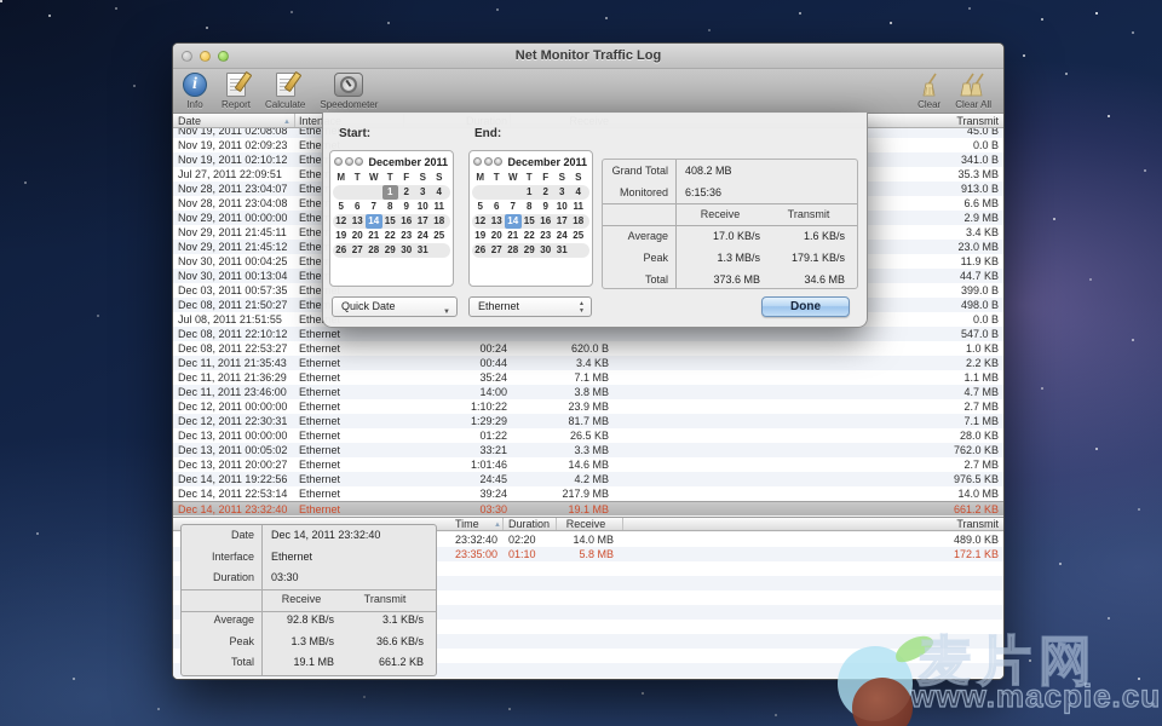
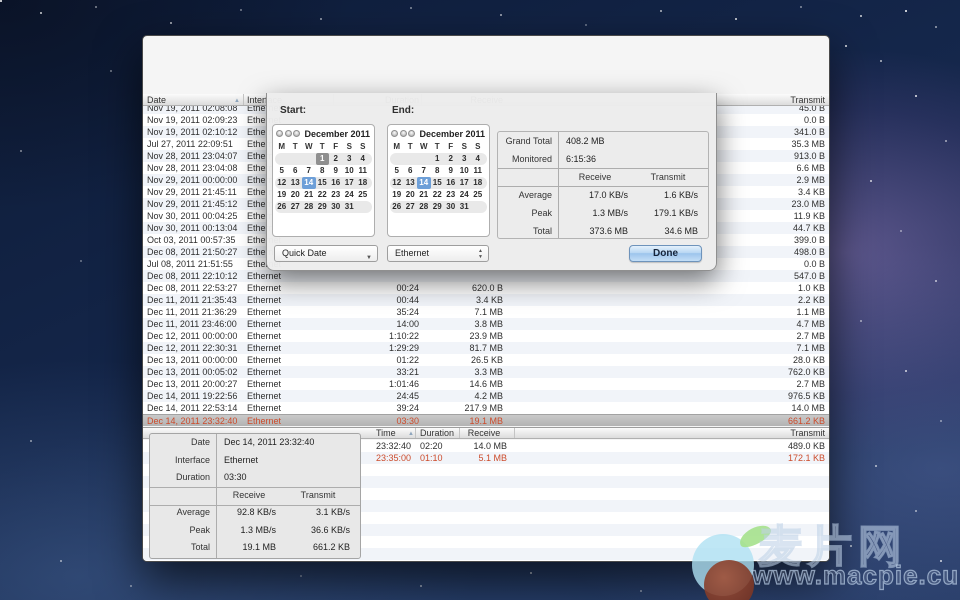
- Net Monitor Traffic Log
- i
- Info
- Report
- Calculate
- Speedometer
- Clear
- Clear All
  Date
  Transmit
  Nov 19, 2011 02:08:08
  45.0 B
  Nov 19, 2011 02:09:23
  0.0 B
  Nov 19, 2011 02:10:12
  341.0 B
  Jul 27, 2011 22:09:51
  35.3 MB
  Nov 28, 2011 23:04:07
  913.0 B
  Nov 28, 2011 23:04:08
  6.6 MB
  Nov 29, 2011 00:00:00
  2.9 MB
  Nov 29, 2011 21:45:11
  3.4 KB
  Nov 29, 2011 21:45:12
  23.0 MB
  Nov 30, 2011 00:04:25
  11.9 KB
  Nov 30, 2011 00:13:04
  44.7 KB
- Dec 03, 2011 00:57:35
+ Oct 03, 2011 00:57:35
  399.0 B
  Dec 08, 2011 21:50:27
  498.0 B
  Jul 08, 2011 21:51:55
  0.0 B
  Dec 08, 2011 22:10:12
  Ethernet
  547.0 B
  Dec 08, 2011 22:53:27
  Ethernet
  00:24
  620.0 B
  1.0 KB
  Dec 11, 2011 21:35:43
  Ethernet
  00:44
  3.4 KB
  2.2 KB
  Dec 11, 2011 21:36:29
  Ethernet
  35:24
  7.1 MB
  1.1 MB
  Dec 11, 2011 23:46:00
  Ethernet
  14:00
  3.8 MB
  4.7 MB
  Dec 12, 2011 00:00:00
  Ethernet
  1:10:22
  23.9 MB
  2.7 MB
  Dec 12, 2011 22:30:31
  Ethernet
  1:29:29
  81.7 MB
  7.1 MB
  Dec 13, 2011 00:00:00
  Ethernet
  01:22
  26.5 KB
  28.0 KB
  Dec 13, 2011 00:05:02
  Ethernet
  33:21
  3.3 MB
  762.0 KB
  Dec 13, 2011 20:00:27
  Ethernet
  1:01:46
  14.6 MB
  2.7 MB
  Dec 14, 2011 19:22:56
  Ethernet
  24:45
  4.2 MB
  976.5 KB
  Dec 14, 2011 22:53:14
  Ethernet
  39:24
  217.9 MB
  14.0 MB
  Dec 14, 2011 23:32:40
  Ethernet
  03:30
  19.1 MB
  661.2 KB
  Time
  Duration
  Receive
  Transmit
  23:32:40
  02:20
  14.0 MB
  489.0 KB
  23:35:00
  01:10
- 5.8 MB
+ 5.1 MB
  172.1 KB
  Start:
  End:
  December 2011
  M
  T
  W
  T
  F
  S
  S
  1
  2
  3
  4
  5
  6
  7
  8
  9
  10
  11
  12
  13
  14
  15
  16
  17
  18
  19
  20
  21
  22
  23
  24
  25
  26
  27
  28
  29
  30
  31
  December 2011
  M
  T
  W
  T
  F
  S
  S
  1
  2
  3
  4
  5
  6
  7
  8
  9
  10
  11
  12
  13
  14
  15
  16
  17
  18
  19
  20
  21
  22
  23
  24
  25
  26
  27
  28
  29
  30
  31
  Grand Total
  408.2 MB
  Monitored
  6:15:36
  Receive
  Transmit
  Average
  17.0 KB/s
  1.6 KB/s
  Peak
  1.3 MB/s
  179.1 KB/s
  Total
  373.6 MB
  34.6 MB
  Quick Date
  Ethernet
  Done
  Date
  Dec 14, 2011 23:32:40
  Interface
  Ethernet
  Duration
  03:30
  Receive
  Transmit
  Average
  92.8 KB/s
  3.1 KB/s
  Peak
  1.3 MB/s
  36.6 KB/s
  Total
  19.1 MB
  661.2 KB
  麦片网
  www.macpie.cu
